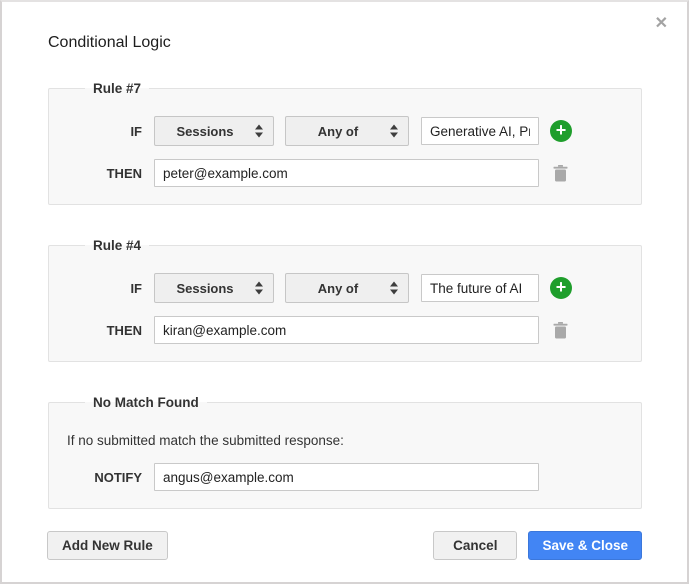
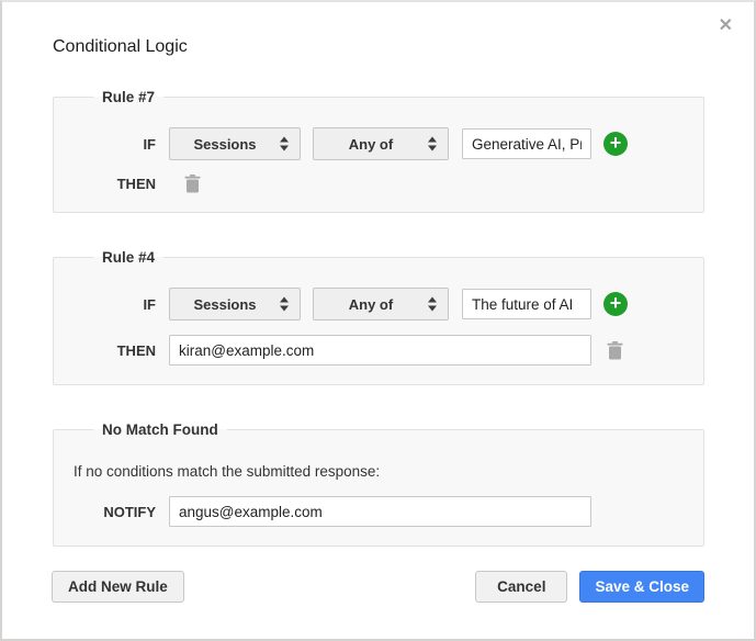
  ✕
  Conditional Logic
  Rule #7
  IF
  Sessions
  Any of
  Generative AI, P
  +
  THEN
- peter@example.com
  Rule #4
  IF
  Sessions
  Any of
  The future of AI
  +
  THEN
  kiran@example.com
  No Match Found
- If no submitted match the submitted response:
+ If no conditions match the submitted response:
  NOTIFY
  angus@example.com
  Add New Rule
  Cancel
  Save & Close
